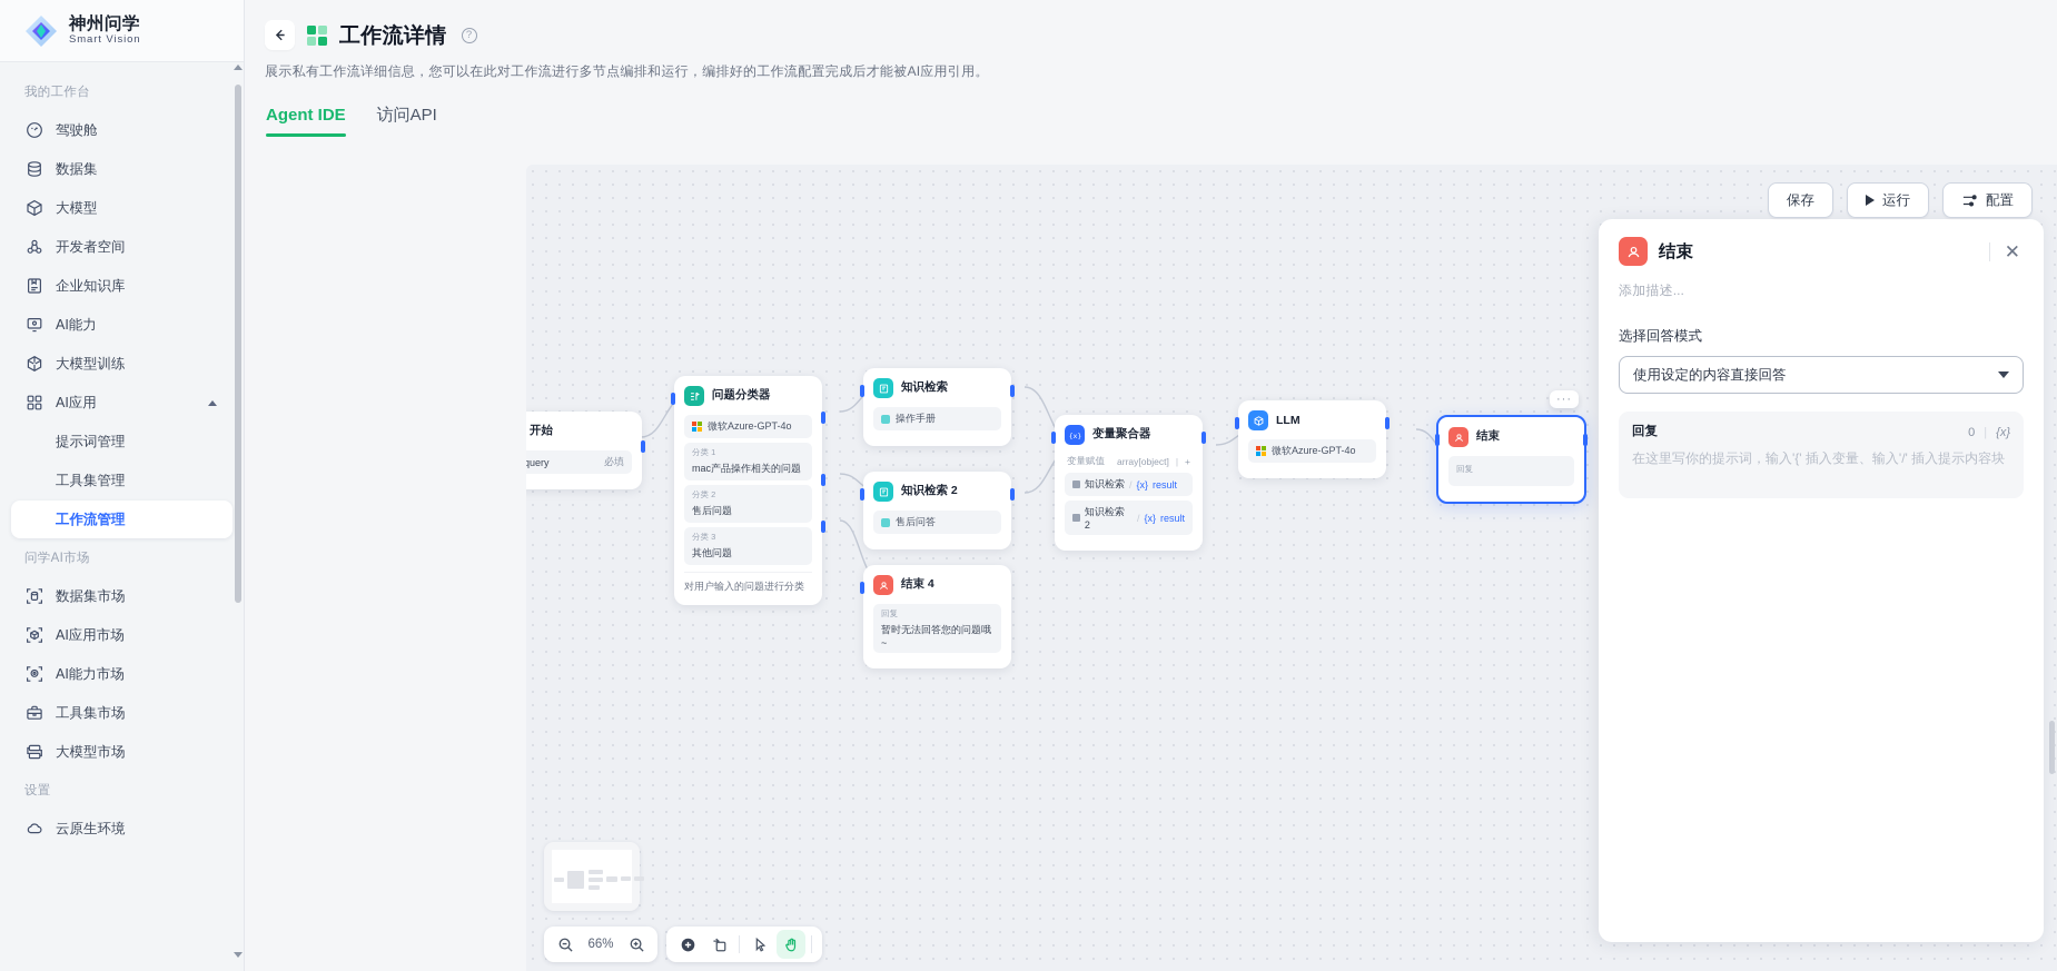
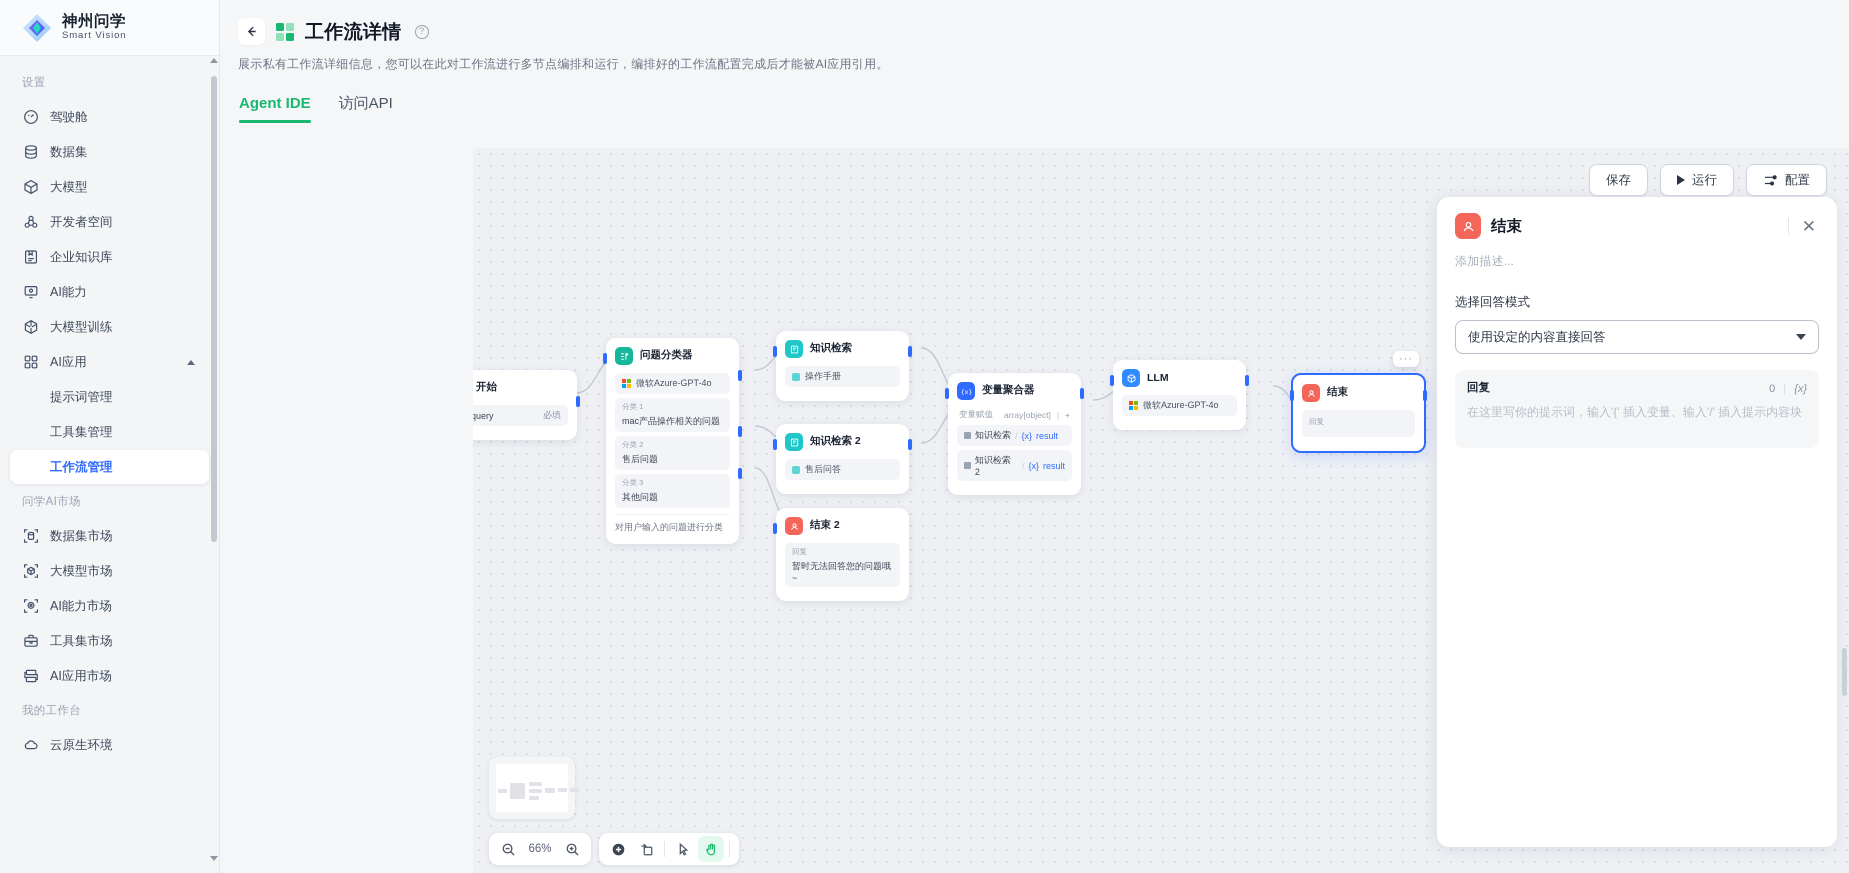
  神州问学
  Smart Vision
- 我的工作台
+ 设置
  驾驶舱
  数据集
  大模型
  开发者空间
  企业知识库
  AI能力
  大模型训练
  AI应用
  提示词管理
  工具集管理
  工作流管理
  问学AI市场
  数据集市场
- AI应用市场
+ 大模型市场
  AI能力市场
  工具集市场
- 大模型市场
+ AI应用市场
- 设置
+ 我的工作台
  云原生环境
  工作流详情
  ?
  展示私有工作流详细信息，您可以在此对工作流进行多节点编排和运行，编排好的工作流配置完成后才能被AI应用引用。
  Agent IDE
  访问API
  保存
  运行
  配置
  开始
  必填
  问题分类器
  微软Azure-GPT-4o
  分类 1
  mac产品操作相关的问题
  分类 2
  售后问题
  分类 3
  其他问题
  对用户输入的问题进行分类
  知识检索
  操作手册
  知识检索 2
  售后问答
- 结束 4
+ 结束 2
  回复
  暂时无法回答您的问题哦~
  变量聚合器
  变量赋值
  array[object]
  |
  +
  知识检索
  /
  {x}
  result
  知识检索 2
  /
  {x}
  result
  LLM
  微软Azure-GPT-4o
  ···
  结束
  回复
  66%
  结束
  ✕
  添加描述...
  选择回答模式
  使用设定的内容直接回答
  回复
  0
  |
  {x}
  在这里写你的提示词，输入'{' 插入变量、输入'/' 插入提示内容块
